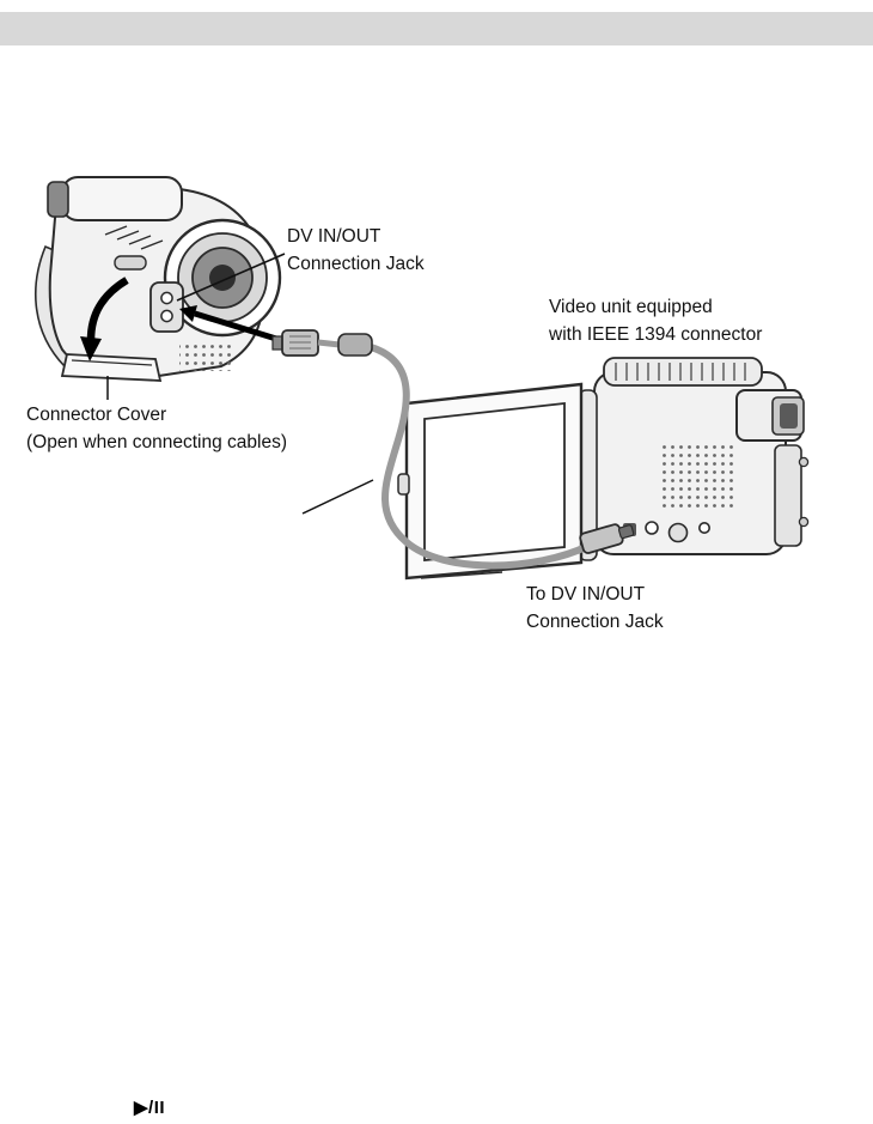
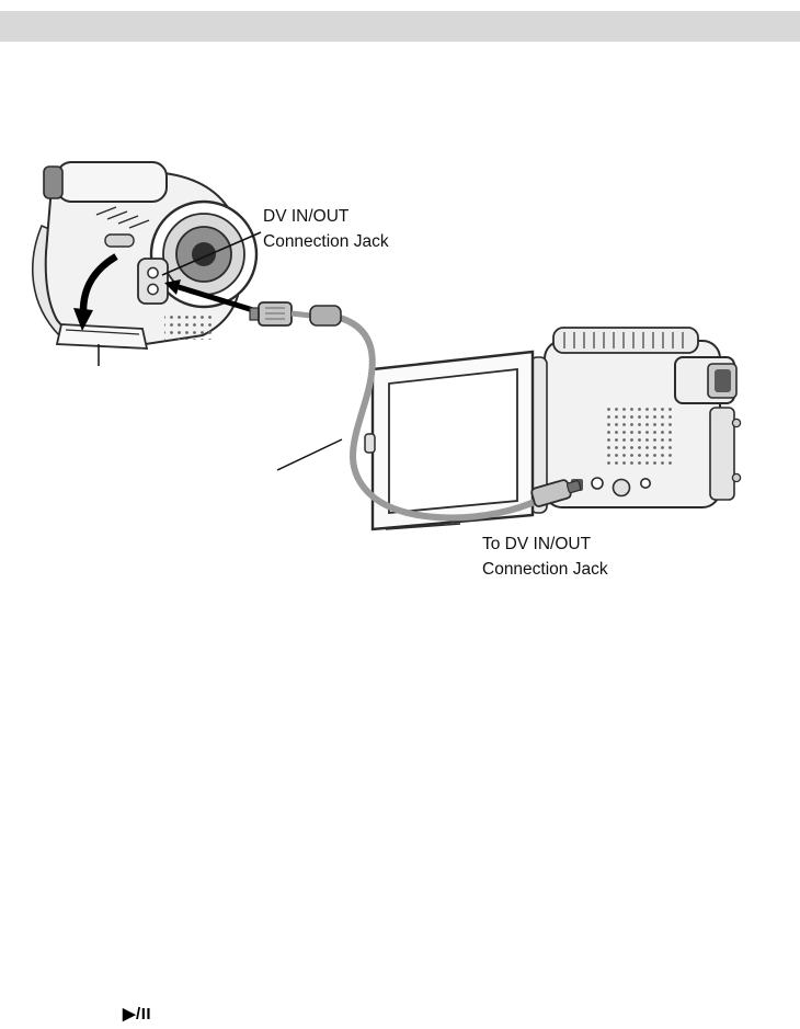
  DV IN/OUT
  Connection Jack
- Video unit equipped
- with IEEE 1394 connector
- Connector Cover
- (Open when connecting cables)
  To DV IN/OUT
  Connection Jack
  ▶/II
